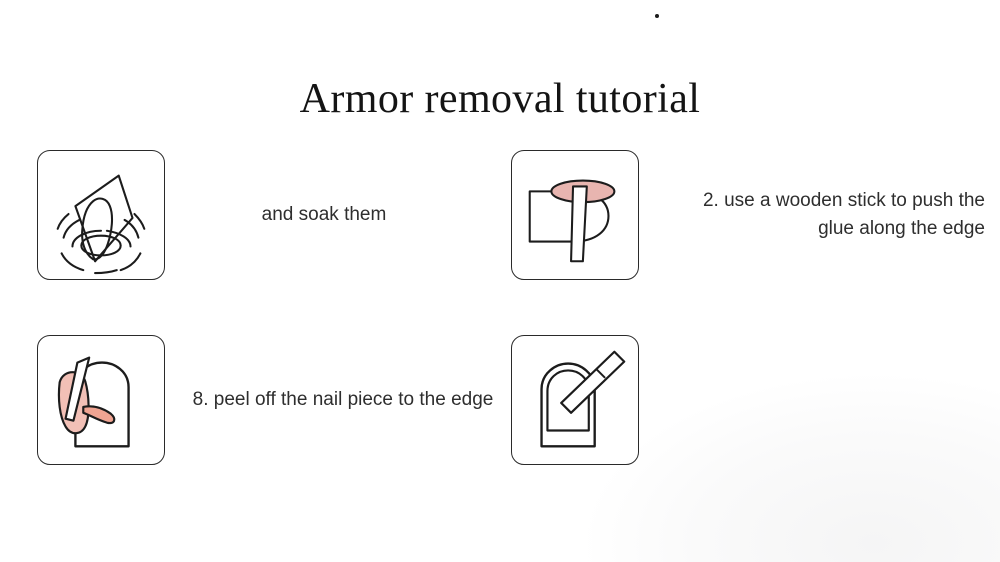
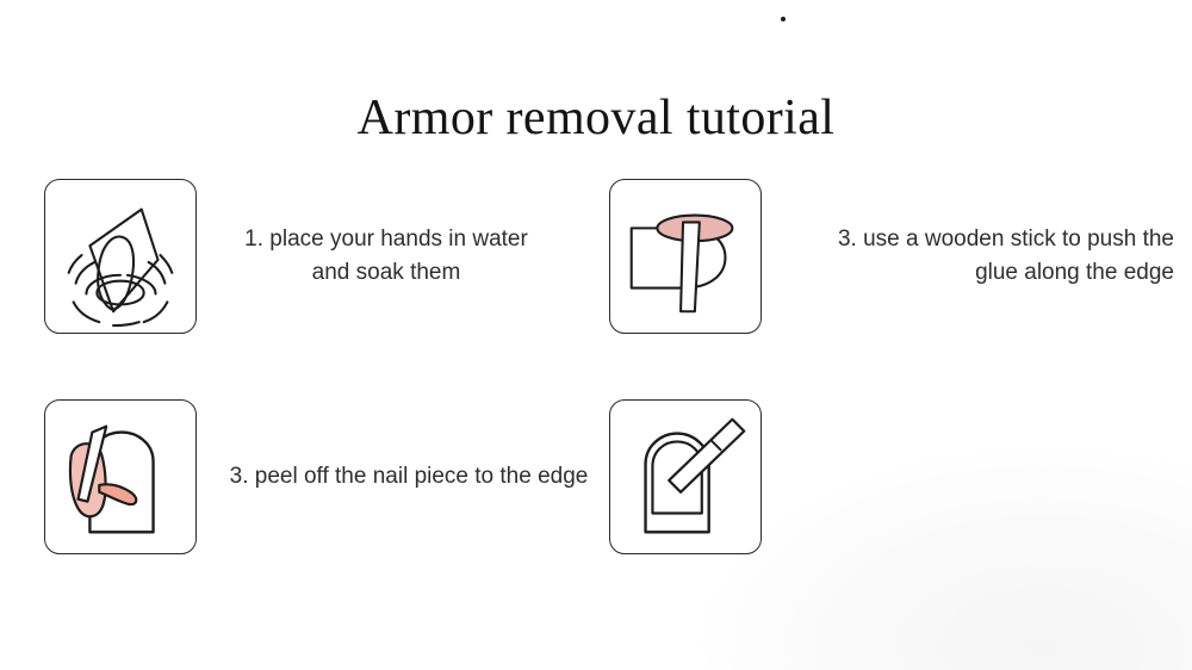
  Armor removal tutorial
+ 1. place your hands in water
  and soak them
- 2. use a wooden stick to push the
+ 3. use a wooden stick to push the
  glue along the edge
- 8. peel off the nail piece to the edge
+ 3. peel off the nail piece to the edge
